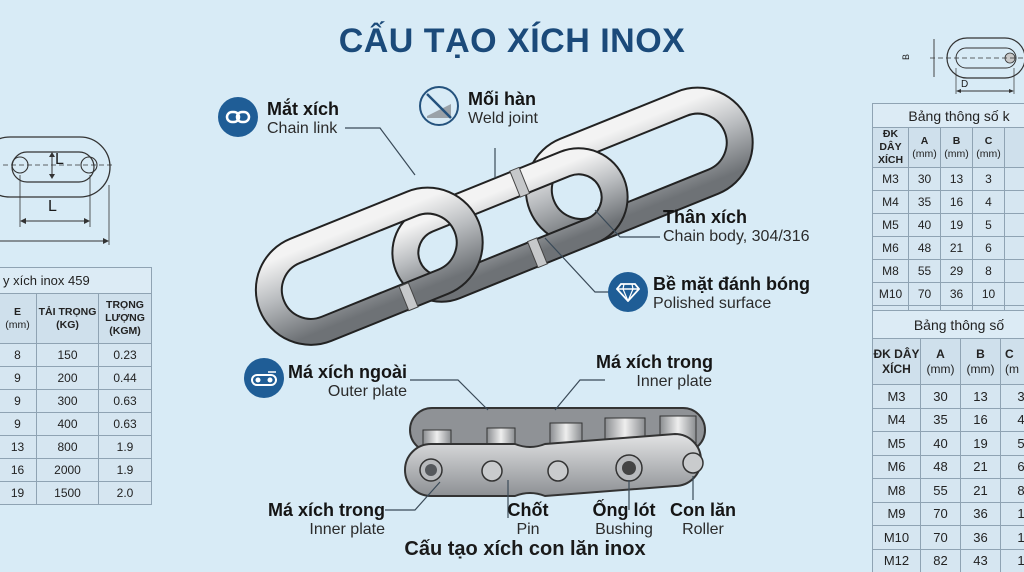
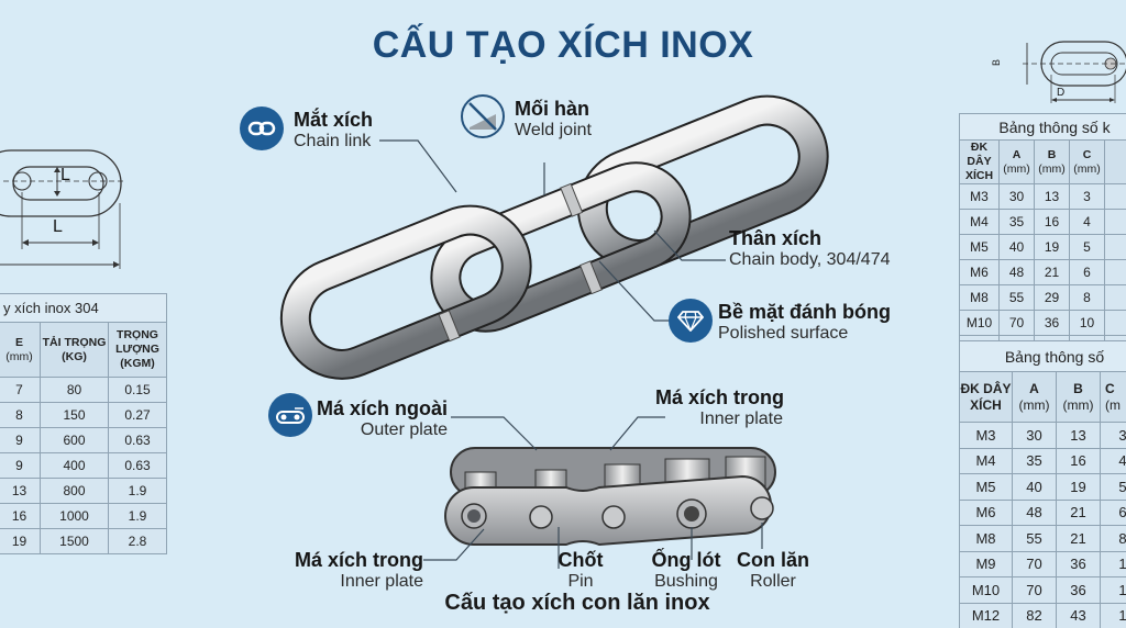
  CẤU TẠO XÍCH INOX
  L
  L
- y xích inox 459
+ y xích inox 304
  E(mm)	TẢI TRỌNG(KG)	TRỌNGLƯỢNG(KGM)
+ 7	80	0.15
- 8	150	0.23
+ 8	150	0.27
- 9	200	0.44
- 9	300	0.63
+ 9	600	0.63
  9	400	0.63
  13	800	1.9
- 16	2000	1.9
+ 16	1000	1.9
- 19	1500	2.0
+ 19	1500	2.8
  D
  Bảng thông số k
  ĐK DÂYXÍCH	A(mm)	B(mm)	C(mm)
  M3	30	13	3
  M4	35	16	4
  M5	40	19	5
  M6	48	21	6
  M8	55	29	8
  M10	70	36	10
  Bảng thông số
  ĐK DÂYXÍCH	A(mm)	B(mm)	C(m
  M3	30	13	3
  M4	35	16	4
  M5	40	19	5
  M6	48	21	6
  M8	55	21	8
  M9	70	36	1
  M10	70	36	1
  M12	82	43	1
  Mắt xích
  Chain link
  Mối hàn
  Weld joint
  Thân xích
- Chain body, 304/316
+ Chain body, 304/474
  Bề mặt đánh bóng
  Polished surface
  Má xích ngoài
  Outer plate
  Má xích trong
  Inner plate
  Má xích trong
  Inner plate
  Chốt
  Pin
  Ống lót
  Bushing
  Con lăn
  Roller
  Cấu tạo xích con lăn inox
